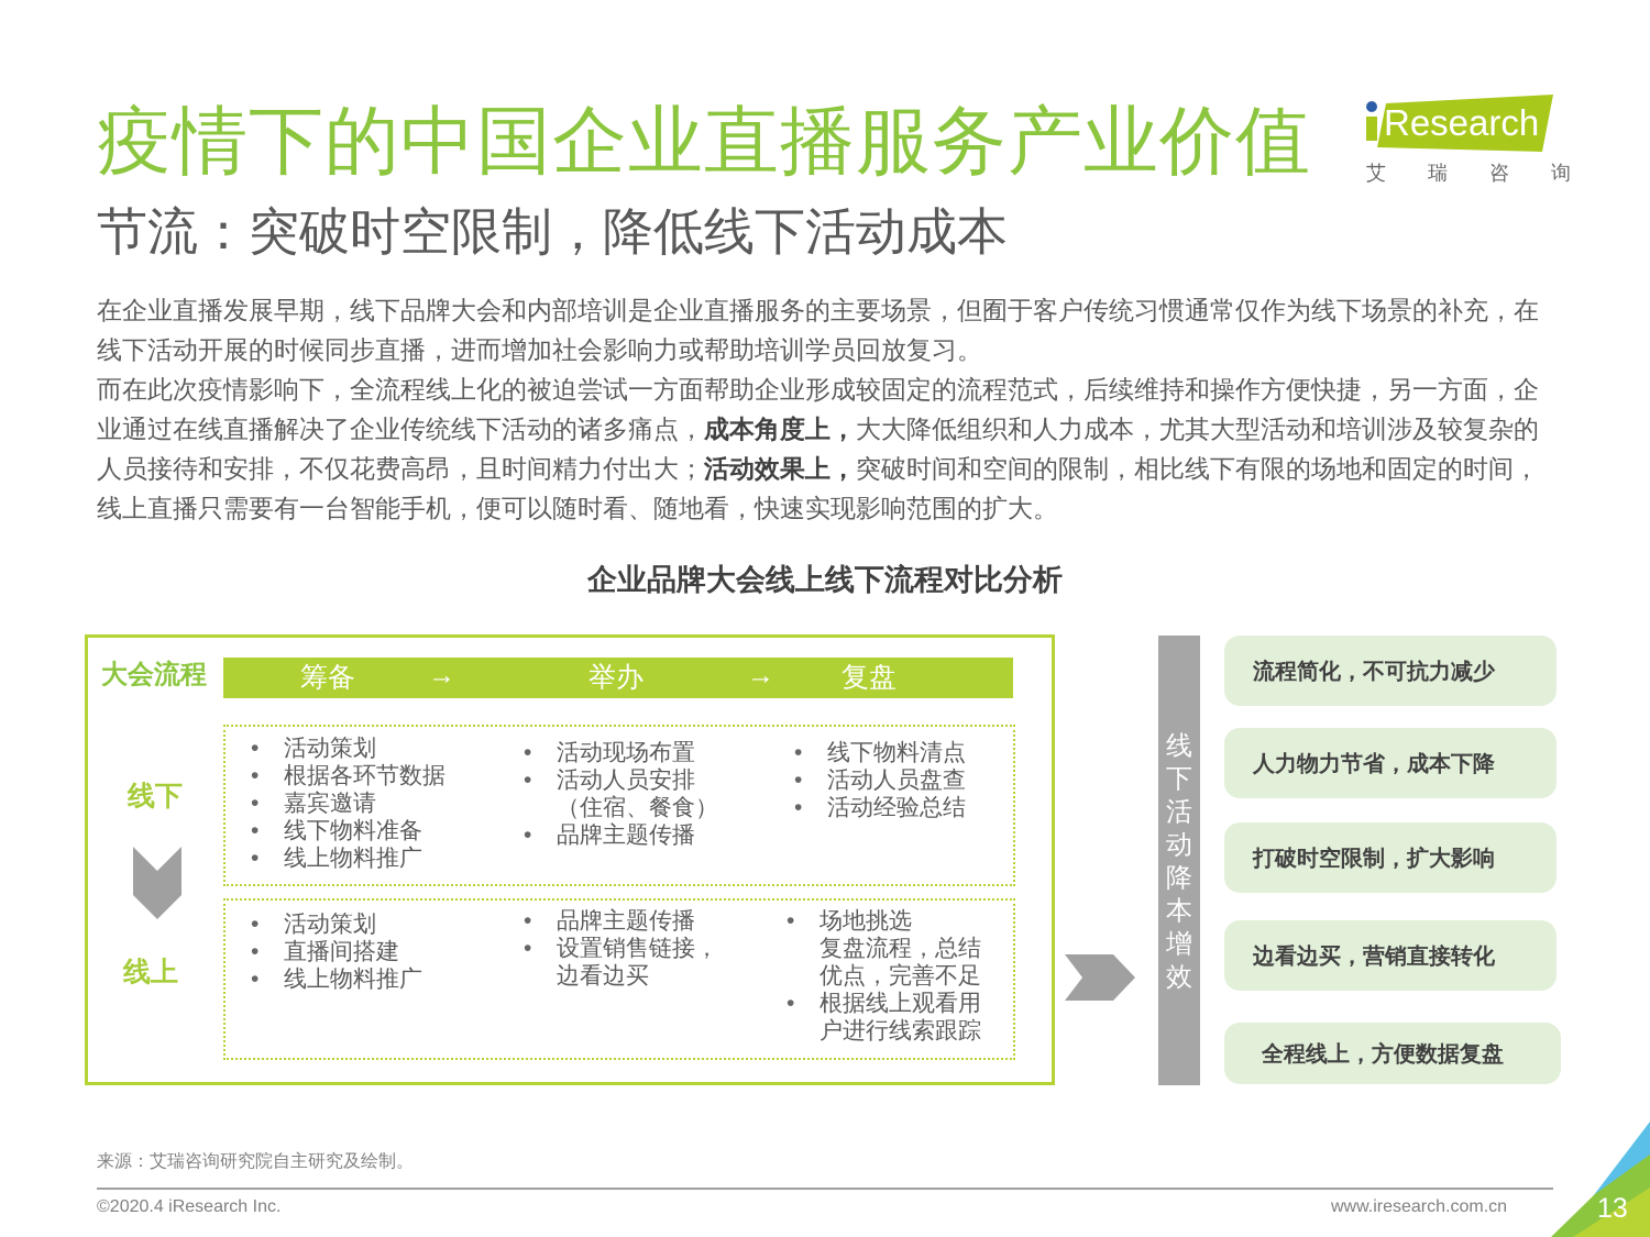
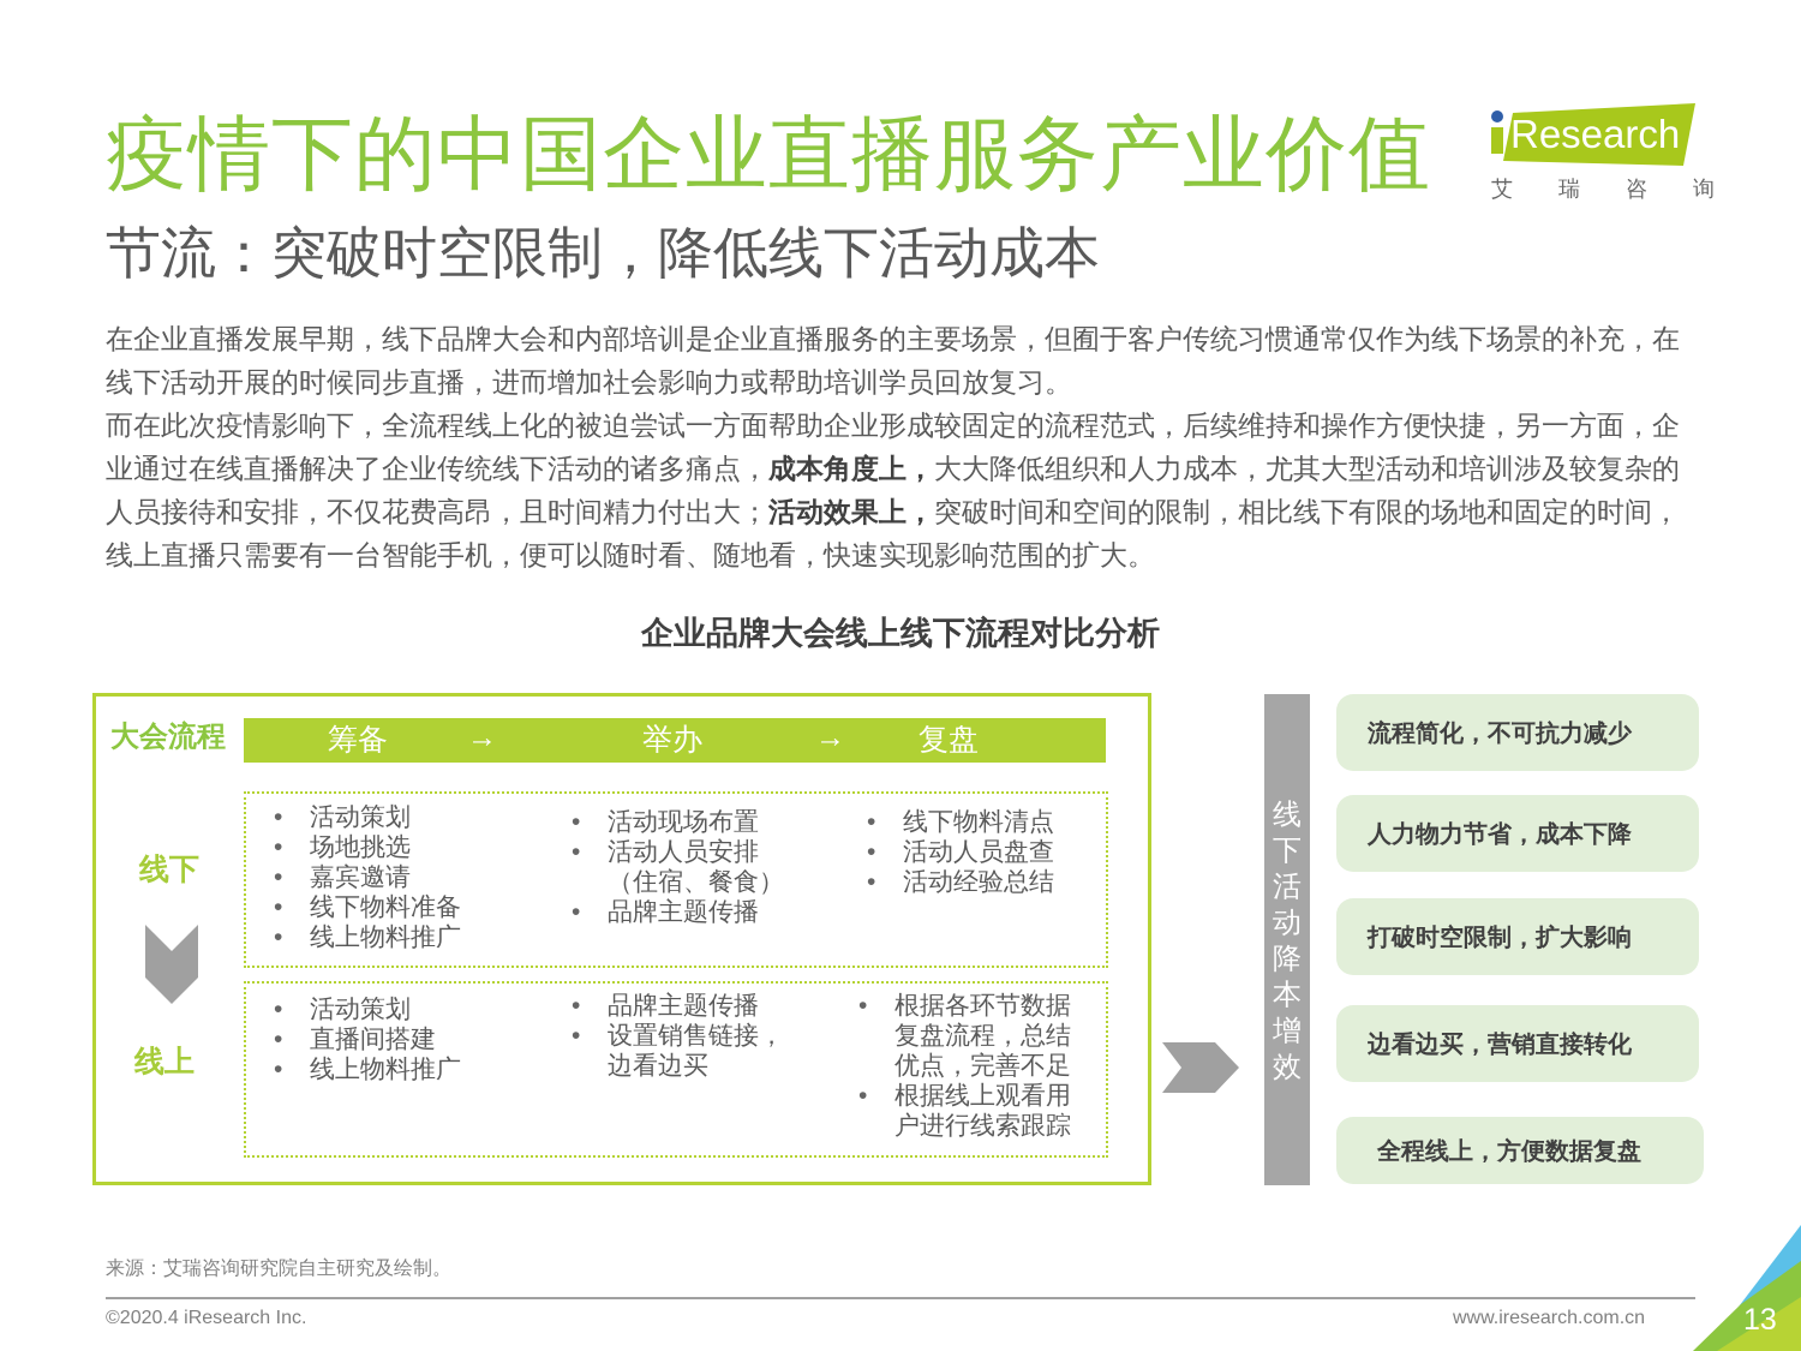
  疫情下的中国企业直播服务产业价值
  节流：突破时空限制，降低线下活动成本
  Research
  艾
  瑞
  咨
  询
  在企业直播发展早期，线下品牌大会和内部培训是企业直播服务的主要场景，但囿于客户传统习惯通常仅作为线下场景的补充，在线下活动开展的时候同步直播，进而增加社会影响力或帮助培训学员回放复习。
  而在此次疫情影响下，全流程线上化的被迫尝试一方面帮助企业形成较固定的流程范式，后续维持和操作方便快捷，另一方面，企业通过在线直播解决了企业传统线下活动的诸多痛点，成本角度上，大大降低组织和人力成本，尤其大型活动和培训涉及较复杂的人员接待和安排，不仅花费高昂，且时间精力付出大；活动效果上，突破时间和空间的限制，相比线下有限的场地和固定的时间，线上直播只需要有一台智能手机，便可以随时看、随地看，快速实现影响范围的扩大。
  企业品牌大会线上线下流程对比分析
  大会流程
  筹备
  →
  举办
  →
  复盘
  线下
  活动策划
- 根据各环节数据
+ 场地挑选
  嘉宾邀请
  线下物料准备
  线上物料推广
  活动现场布置
  活动人员安排
  （住宿、餐食）
  品牌主题传播
  线下物料清点
  活动人员盘查
  活动经验总结
  线上
  活动策划
  直播间搭建
  线上物料推广
  品牌主题传播
  设置销售链接，
  边看边买
- 场地挑选
+ 根据各环节数据
  复盘流程，总结
  优点，完善不足
  根据线上观看用
  户进行线索跟踪
  线下活动降本增效
  流程简化，不可抗力减少
  人力物力节省，成本下降
  打破时空限制，扩大影响
  边看边买，营销直接转化
  全程线上，方便数据复盘
  来源：艾瑞咨询研究院自主研究及绘制。
  ©2020.4 iResearch Inc.
  www.iresearch.com.cn
  13
